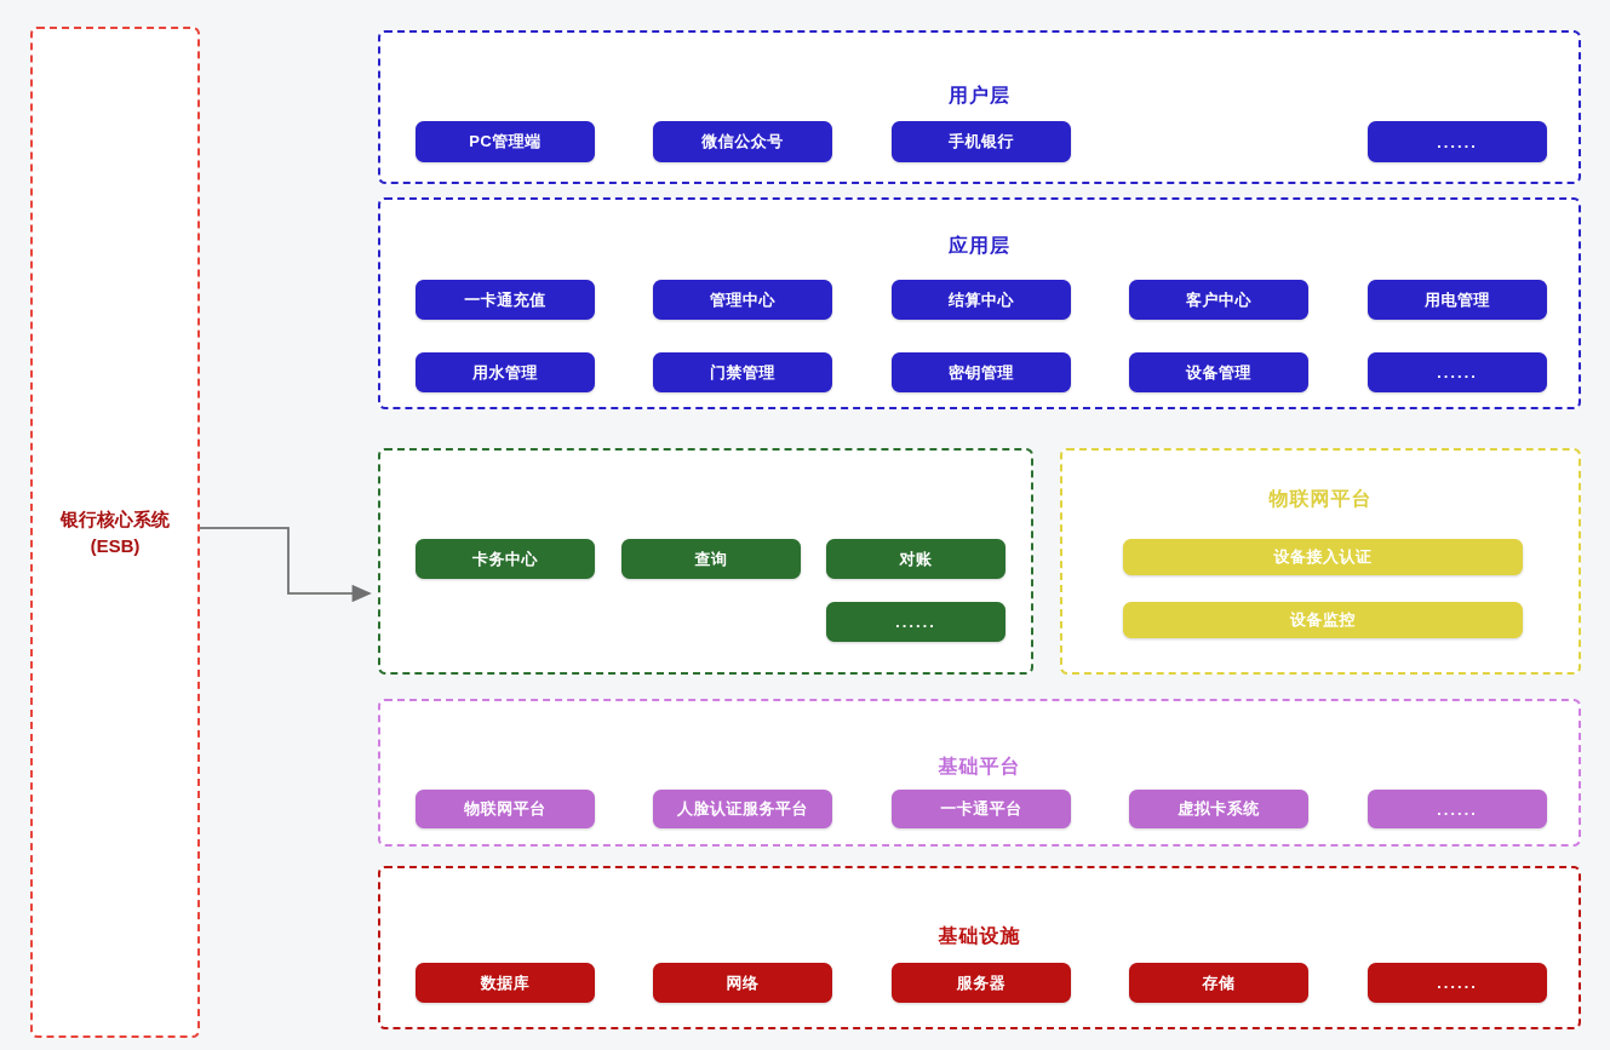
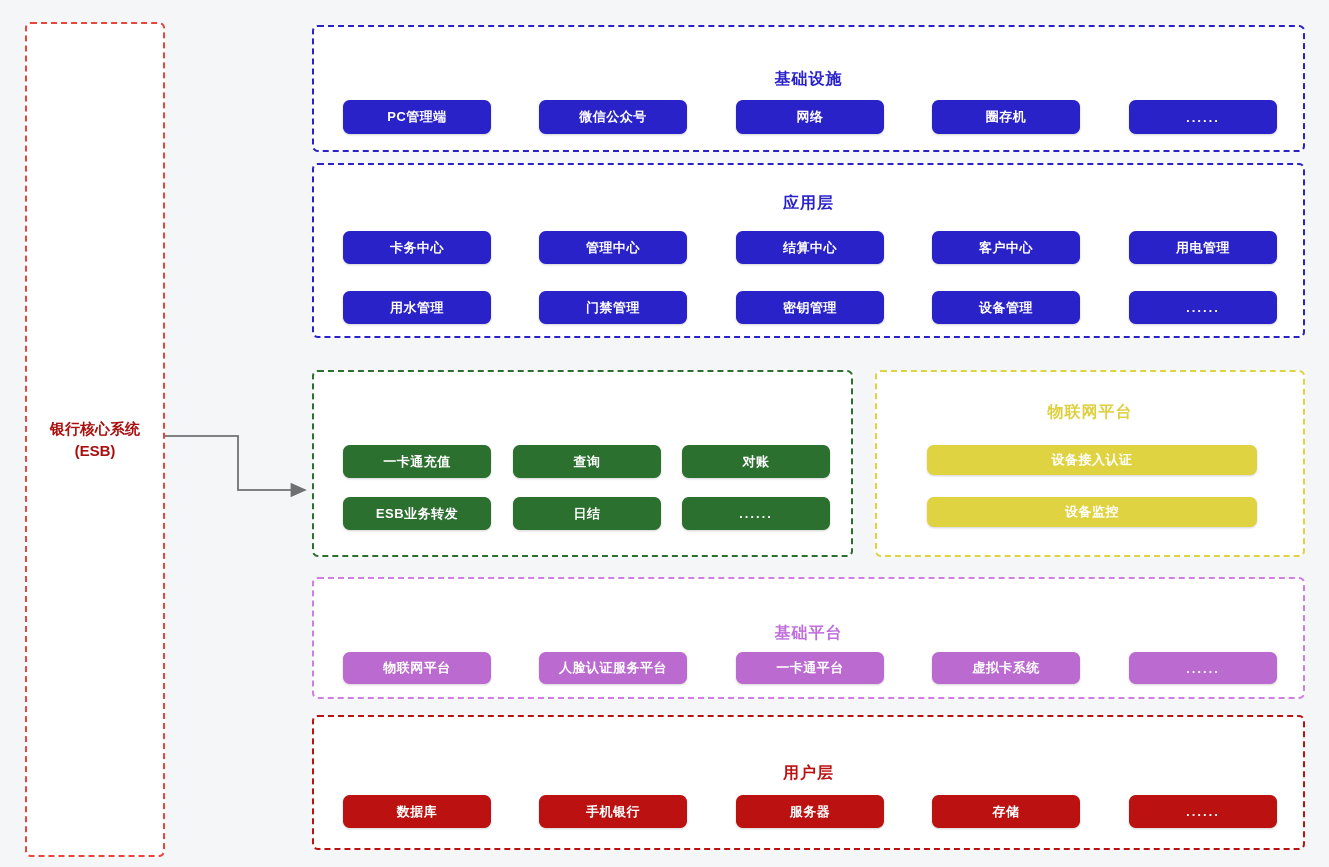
  银行核心系统
  (ESB)
- 用户层
+ 基础设施
  PC管理端
  微信公众号
- 手机银行
+ 网络
+ 圈存机
  ......
  应用层
- 一卡通充值
+ 卡务中心
  管理中心
  结算中心
  客户中心
  用电管理
  用水管理
  门禁管理
  密钥管理
  设备管理
  ......
- 卡务中心
+ 一卡通充值
  查询
  对账
+ ESB业务转发
+ 日结
  ......
  物联网平台
  设备接入认证
  设备监控
  基础平台
  物联网平台
  人脸认证服务平台
  一卡通平台
  虚拟卡系统
  ......
- 基础设施
+ 用户层
  数据库
- 网络
+ 手机银行
  服务器
  存储
  ......
